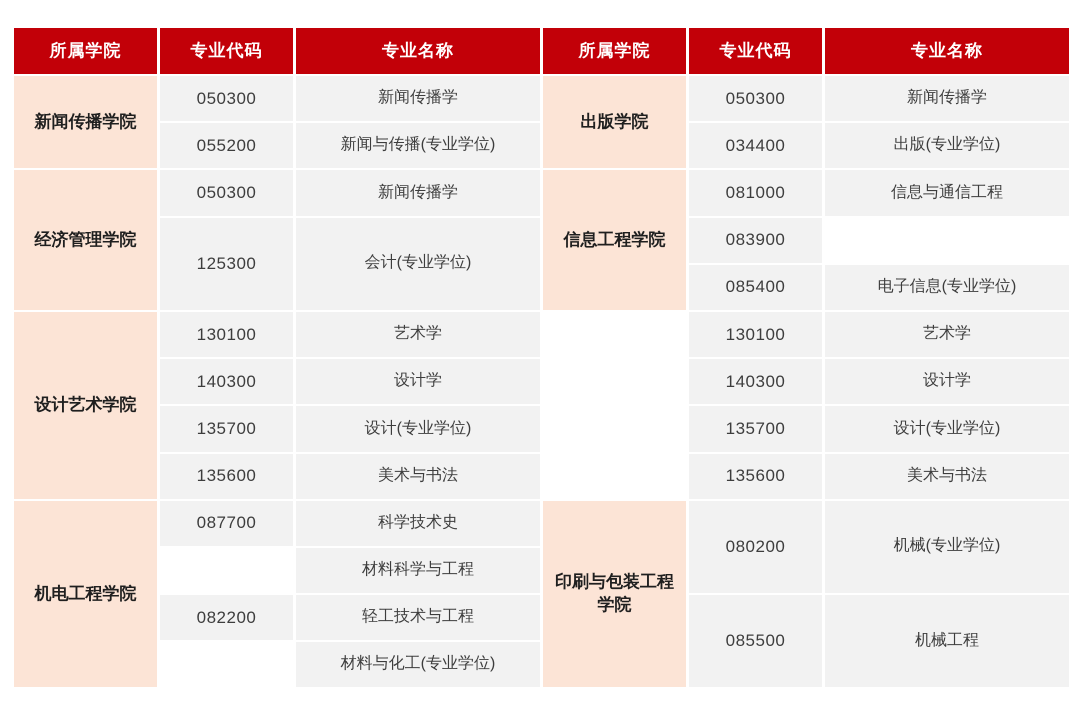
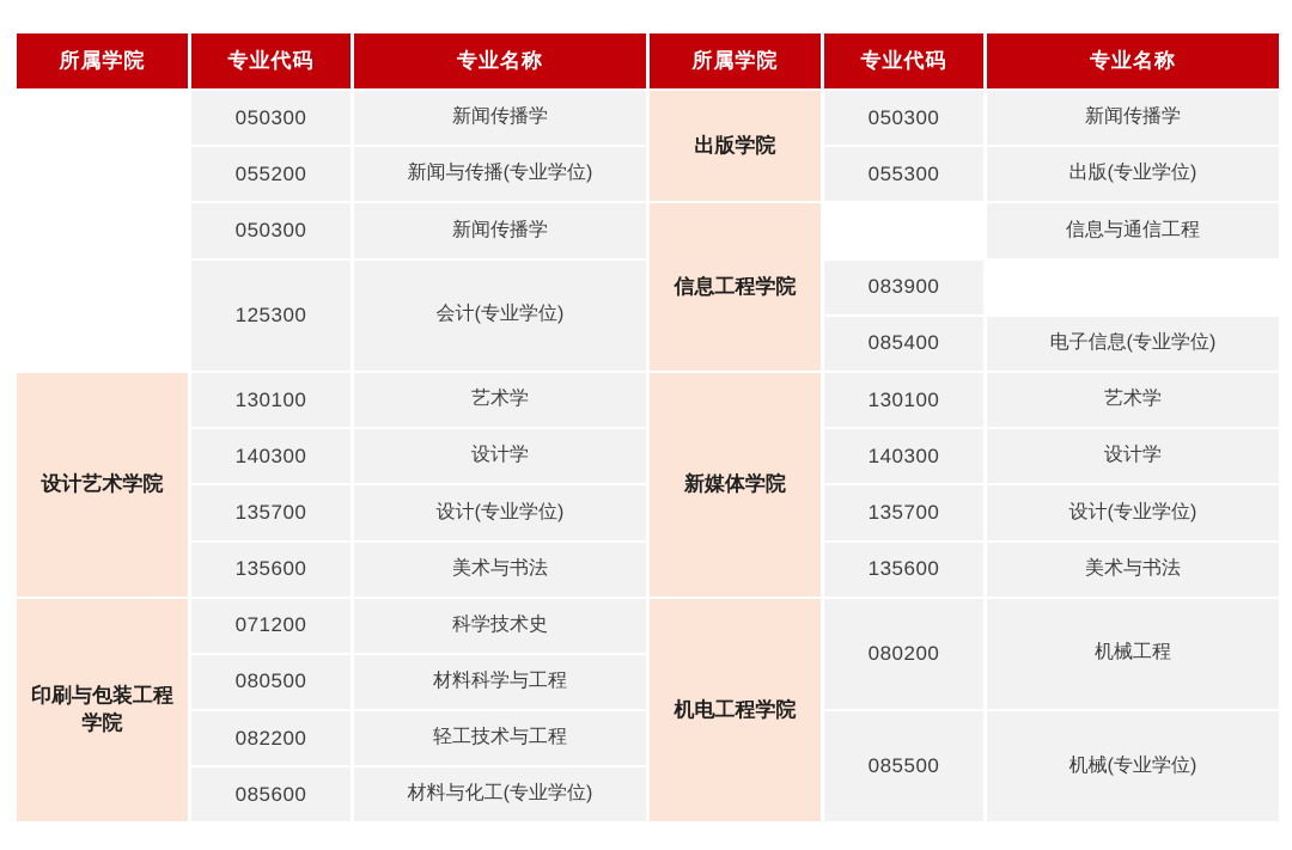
  所属学院
  专业代码
  专业名称
- 新闻传播学院
  050300
  新闻传播学
  055200
  新闻与传播(专业学位)
- 经济管理学院
  050300
  新闻传播学
  125300
  会计(专业学位)
  设计艺术学院
  130100
  艺术学
  140300
  设计学
  135700
  设计(专业学位)
  135600
  美术与书法
- 机电工程学院
+ 印刷与包装工程学院
- 087700
+ 071200
  科学技术史
+ 080500
  材料科学与工程
  082200
  轻工技术与工程
+ 085600
  材料与化工(专业学位)
  所属学院
  专业代码
  专业名称
  出版学院
  050300
  新闻传播学
- 034400
+ 055300
  出版(专业学位)
  信息工程学院
- 081000
  信息与通信工程
  083900
  085400
  电子信息(专业学位)
+ 新媒体学院
  130100
  艺术学
  140300
  设计学
  135700
  设计(专业学位)
  135600
  美术与书法
- 印刷与包装工程学院
+ 机电工程学院
  080200
- 机械(专业学位)
+ 机械工程
  085500
- 机械工程
+ 机械(专业学位)
